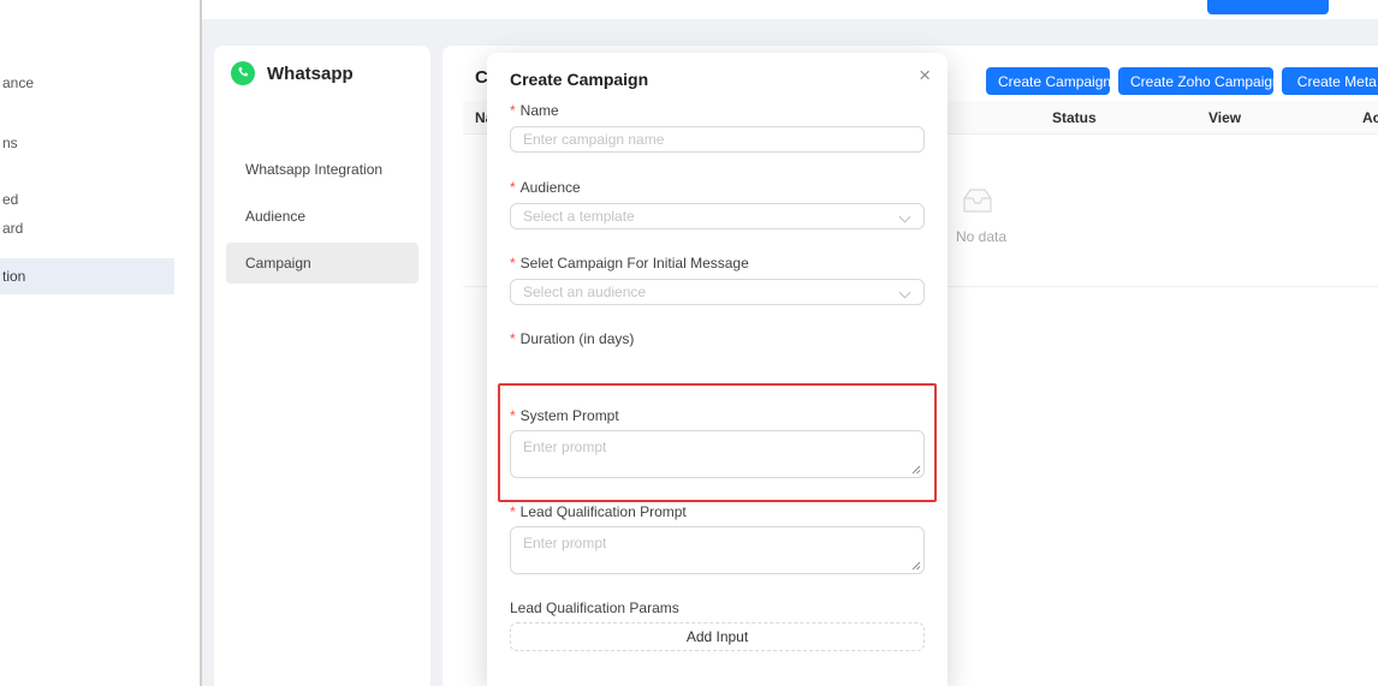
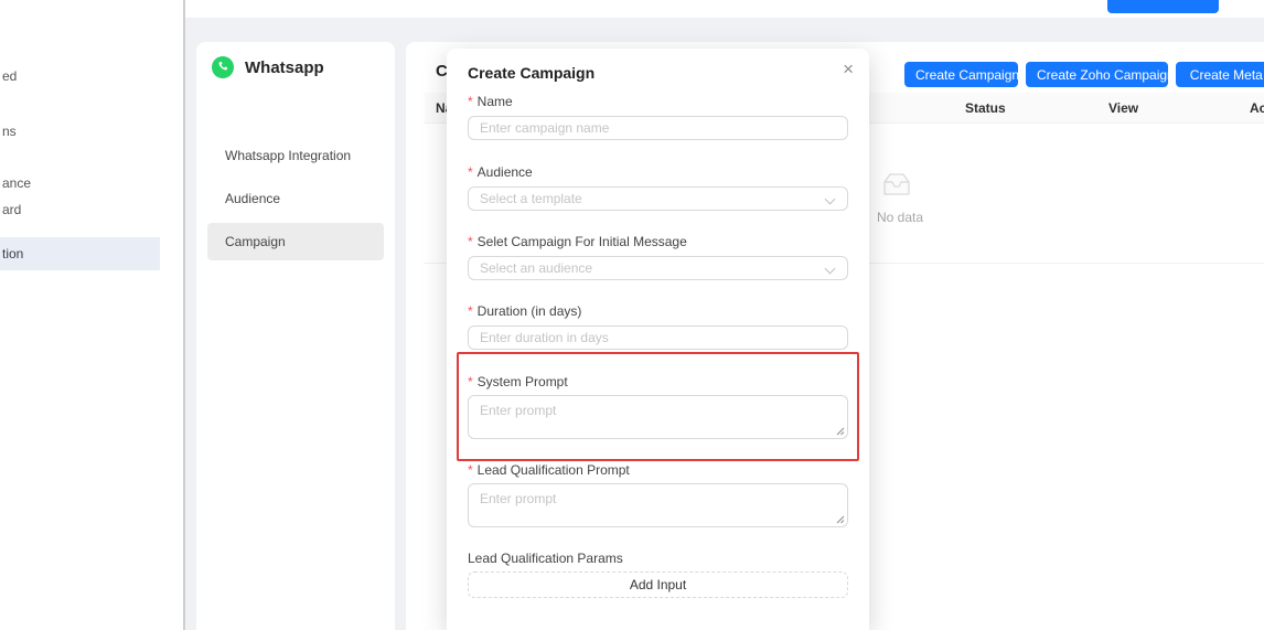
- ance
+ ed
  ns
- ed
+ ance
  ard
  tion
  Whatsapp
  Whatsapp Integration
  Audience
  Campaign
  C
  Create Campaign
  Create Zoho Campaig
  Create Meta
  Status
  View
  No data
  Create Campaign
  ×
  *
  Name
  Enter campaign name
  *
  Audience
  Select a template
  *
  Selet Campaign For Initial Message
  Select an audience
  *
  Duration (in days)
+ Enter duration in days
  *
  System Prompt
  Enter prompt
  *
  Lead Qualification Prompt
  Enter prompt
  Lead Qualification Params
  Add Input
